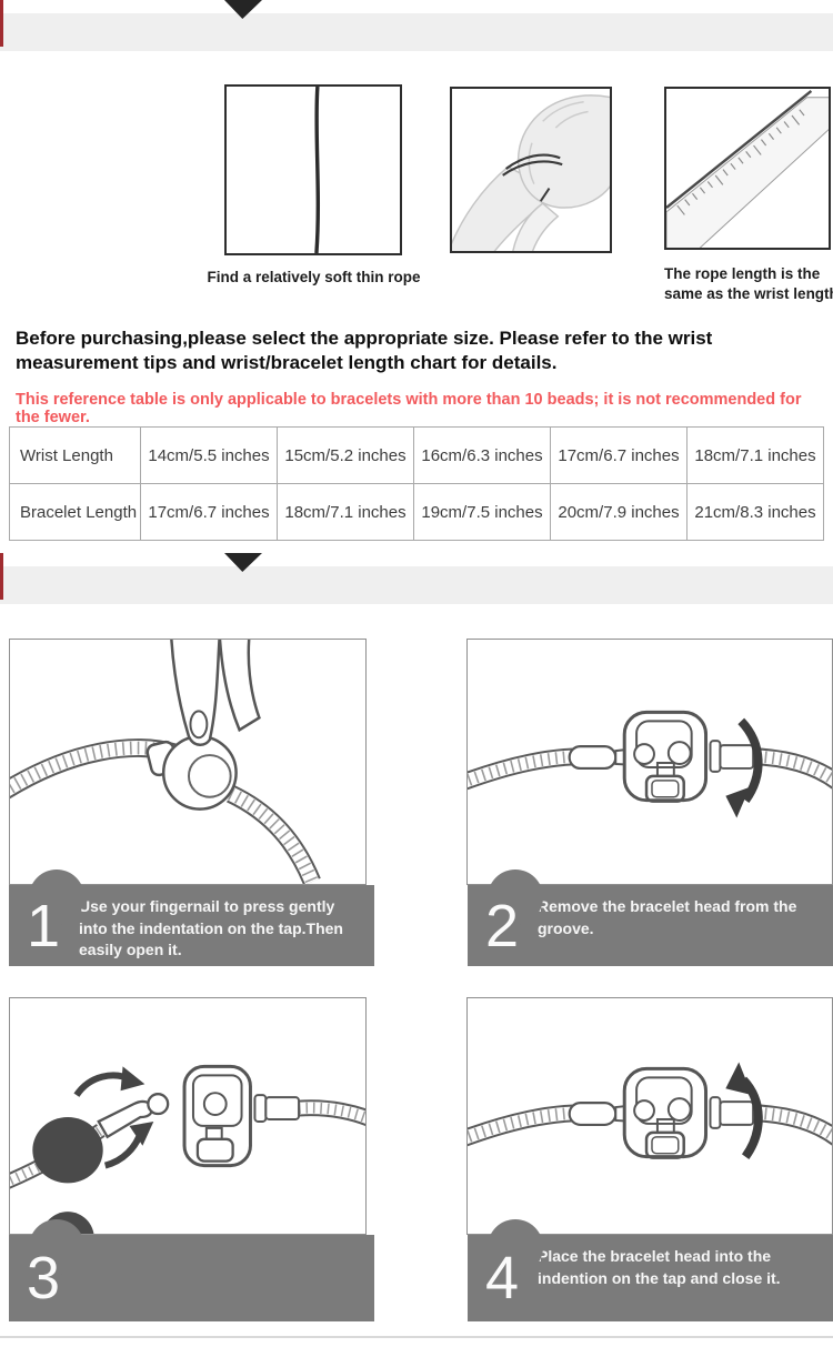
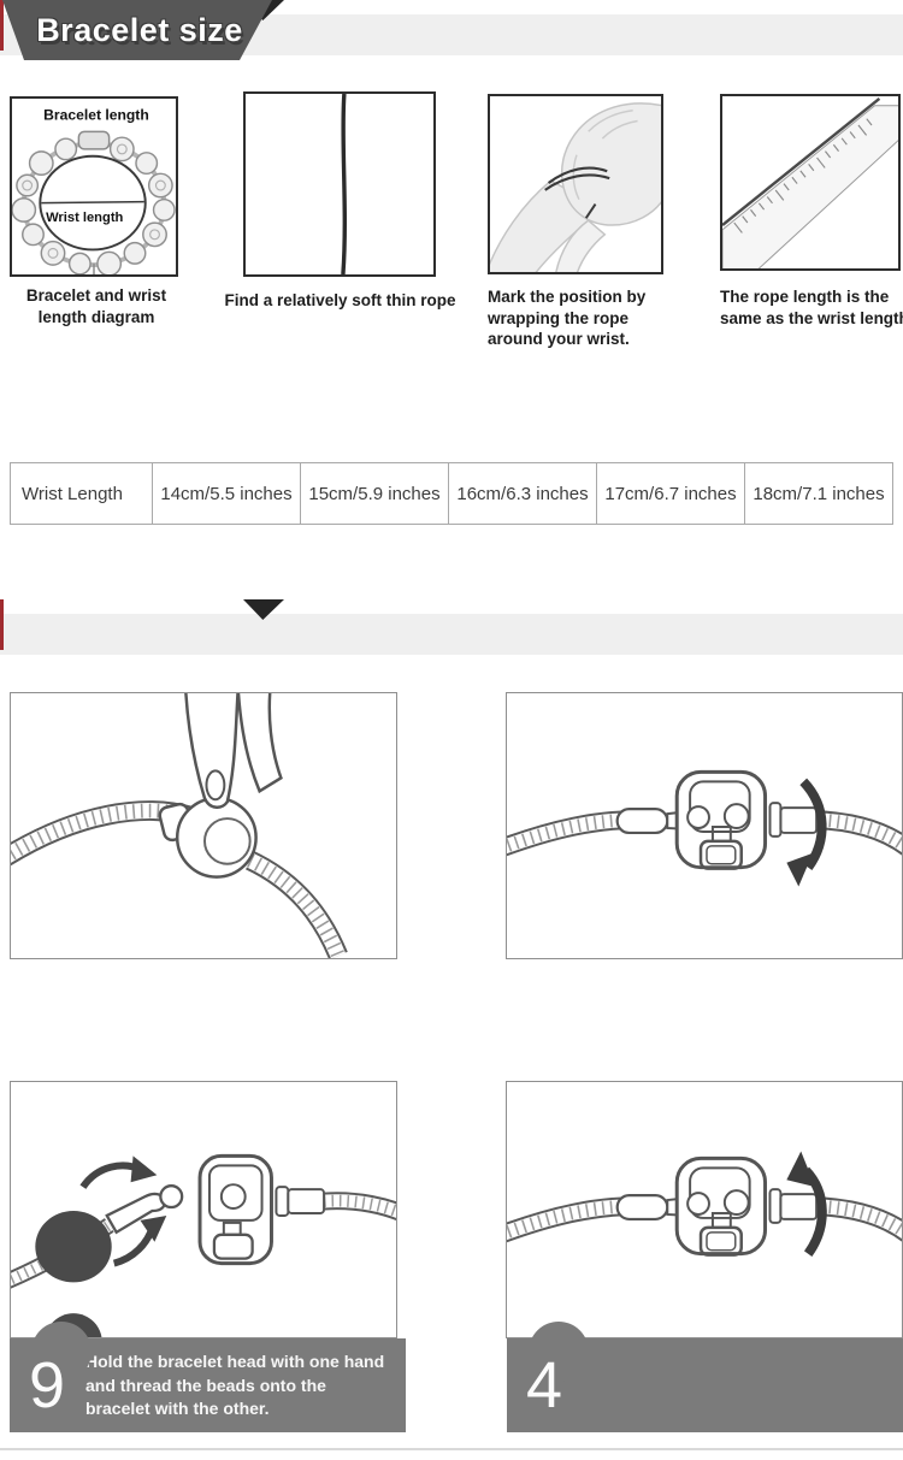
+ Bracelet size
+ Bracelet length
+ Wrist length
+ Bracelet and wrist length diagram
  Find a relatively soft thin rope
+ Mark the position by wrapping the rope around your wrist.
  The rope length is the same as the wrist lengt
- Before purchasing,please select the appropriate size. Please refer to the wrist measurement tips and wrist/bracelet length chart for details.
- This reference table is only applicable to bracelets with more than 10 beads; it is not recommended for the fewer.
- Wrist Length	14cm/5.5 inches	15cm/5.2 inches	16cm/6.3 inches	17cm/6.7 inches	18cm/7.1 inches
+ Wrist Length	14cm/5.5 inches	15cm/5.9 inches	16cm/6.3 inches	17cm/6.7 inches	18cm/7.1 inches
- Bracelet Length	17cm/6.7 inches	18cm/7.1 inches	19cm/7.5 inches	20cm/7.9 inches	21cm/8.3 inches
- 1
- Use your fingernail to press gently into the indentation on the tap.Then easily open it.
- 2
- Remove the bracelet head from the groove.
- 3
+ 9
+ Hold the bracelet head with one hand and thread the beads onto the bracelet with the other.
  4
- Place the bracelet head into the indention on the tap and close it.
